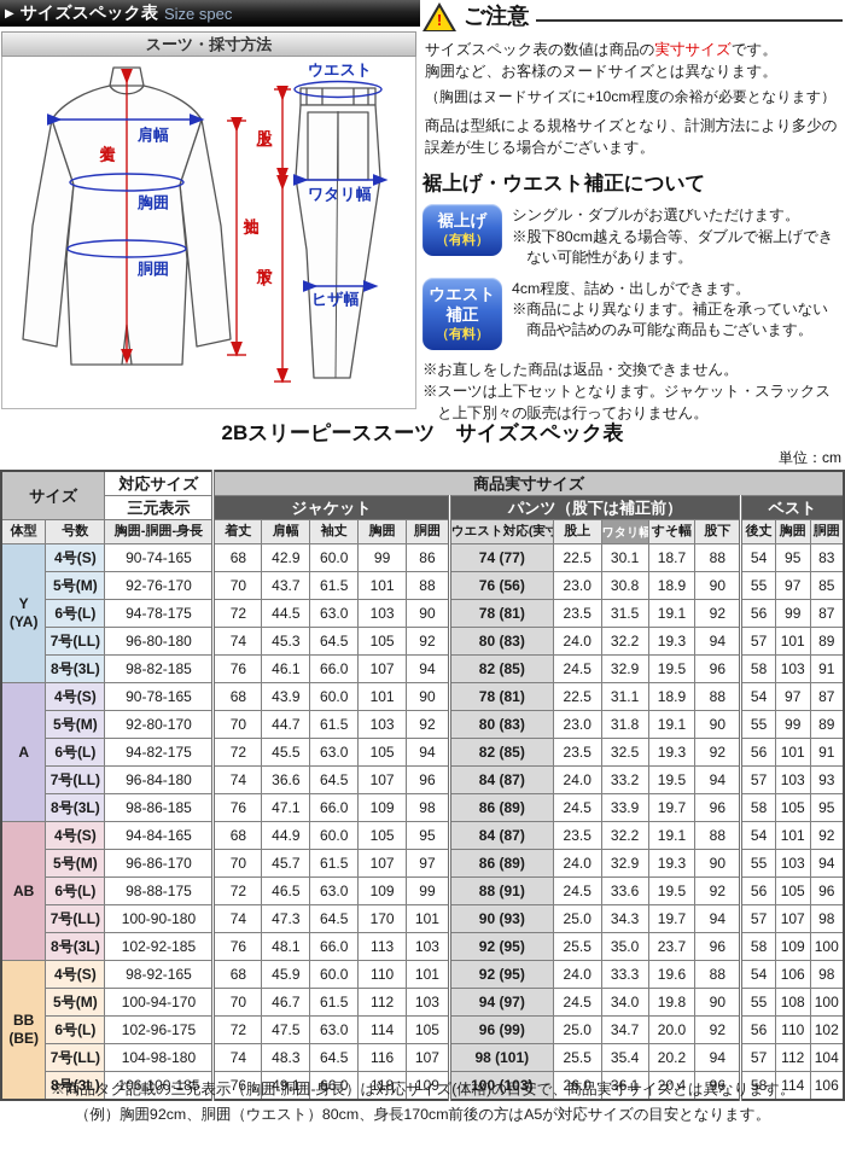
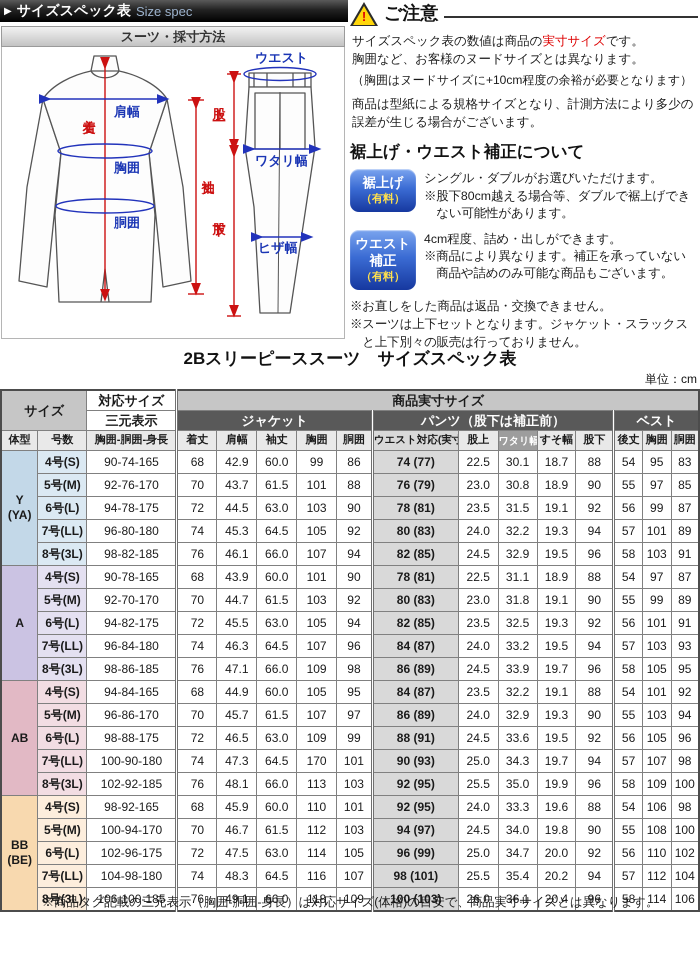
  ▶
  サイズスペック表
  Size spec
  スーツ・採寸方法
  肩幅
  胸囲
  胴囲
  ウエスト
  ワタリ幅
  ヒザ幅
  !
  ご注意
  サイズスペック表の数値は商品の実寸サイズです。
  胸囲など、お客様のヌードサイズとは異なります。
  （胸囲はヌードサイズに+10cm程度の余裕が必要となります）
  商品は型紙による規格サイズとなり、計測方法により多少の誤差が生じる場合がございます。
  裾上げ・ウエスト補正について
  裾上げ
  （有料）
  シングル・ダブルがお選びいただけます。
  ※股下80cm越える場合等、ダブルで裾上げできない可能性があります。
  ウエスト
  補正
  （有料）
  4cm程度、詰め・出しができます。
  ※商品により異なります。補正を承っていない商品や詰めのみ可能な商品もございます。
  ※お直しをした商品は返品・交換できません。
  ※スーツは上下セットとなります。ジャケット・スラックスと上下別々の販売は行っておりません。
  2Bスリーピーススーツ サイズスペック表
  単位：cm
  サイズ	対応サイズ	商品実寸サイズ
  三元表示	ジャケット	パンツ（股下は補正前）	ベスト
  体型	号数	胸囲-胴囲-身長	着丈	肩幅	袖丈	胸囲	胴囲	ウエスト対応(実寸	股上	ワタリ幅	すそ幅	股下	後丈	胸囲	胴囲
  Y(YA)	4号(S)	90-74-165	68	42.9	60.0	99	86	74 (77)	22.5	30.1	18.7	88	54	95	83
- 5号(M)	92-76-170	70	43.7	61.5	101	88	76 (56)	23.0	30.8	18.9	90	55	97	85
+ 5号(M)	92-76-170	70	43.7	61.5	101	88	76 (79)	23.0	30.8	18.9	90	55	97	85
  6号(L)	94-78-175	72	44.5	63.0	103	90	78 (81)	23.5	31.5	19.1	92	56	99	87
  7号(LL)	96-80-180	74	45.3	64.5	105	92	80 (83)	24.0	32.2	19.3	94	57	101	89
  8号(3L)	98-82-185	76	46.1	66.0	107	94	82 (85)	24.5	32.9	19.5	96	58	103	91
  A	4号(S)	90-78-165	68	43.9	60.0	101	90	78 (81)	22.5	31.1	18.9	88	54	97	87
- 5号(M)	92-80-170	70	44.7	61.5	103	92	80 (83)	23.0	31.8	19.1	90	55	99	89
+ 5号(M)	92-70-170	70	44.7	61.5	103	92	80 (83)	23.0	31.8	19.1	90	55	99	89
  6号(L)	94-82-175	72	45.5	63.0	105	94	82 (85)	23.5	32.5	19.3	92	56	101	91
- 7号(LL)	96-84-180	74	36.6	64.5	107	96	84 (87)	24.0	33.2	19.5	94	57	103	93
+ 7号(LL)	96-84-180	74	46.3	64.5	107	96	84 (87)	24.0	33.2	19.5	94	57	103	93
  8号(3L)	98-86-185	76	47.1	66.0	109	98	86 (89)	24.5	33.9	19.7	96	58	105	95
  AB	4号(S)	94-84-165	68	44.9	60.0	105	95	84 (87)	23.5	32.2	19.1	88	54	101	92
  5号(M)	96-86-170	70	45.7	61.5	107	97	86 (89)	24.0	32.9	19.3	90	55	103	94
  6号(L)	98-88-175	72	46.5	63.0	109	99	88 (91)	24.5	33.6	19.5	92	56	105	96
  7号(LL)	100-90-180	74	47.3	64.5	170	101	90 (93)	25.0	34.3	19.7	94	57	107	98
- 8号(3L)	102-92-185	76	48.1	66.0	113	103	92 (95)	25.5	35.0	23.7	96	58	109	100
+ 8号(3L)	102-92-185	76	48.1	66.0	113	103	92 (95)	25.5	35.0	19.9	96	58	109	100
  BB(BE)	4号(S)	98-92-165	68	45.9	60.0	110	101	92 (95)	24.0	33.3	19.6	88	54	106	98
  5号(M)	100-94-170	70	46.7	61.5	112	103	94 (97)	24.5	34.0	19.8	90	55	108	100
  6号(L)	102-96-175	72	47.5	63.0	114	105	96 (99)	25.0	34.7	20.0	92	56	110	102
  7号(LL)	104-98-180	74	48.3	64.5	116	107	98 (101)	25.5	35.4	20.2	94	57	112	104
  8号(3L)	106-100-185	76	49.1	66.0	118	109	100 (103)	26.0	36.1	20.4	96	58	114	106
  ※商品タグ記載の三元表示（胸囲-胴囲-身長）は対応サイズ(体格)の目安で、商品実寸サイズとは異なります。
- （例）胸囲92cm、胴囲（ウエスト）80cm、身長170cm前後の方はA5が対応サイズの目安となります。
